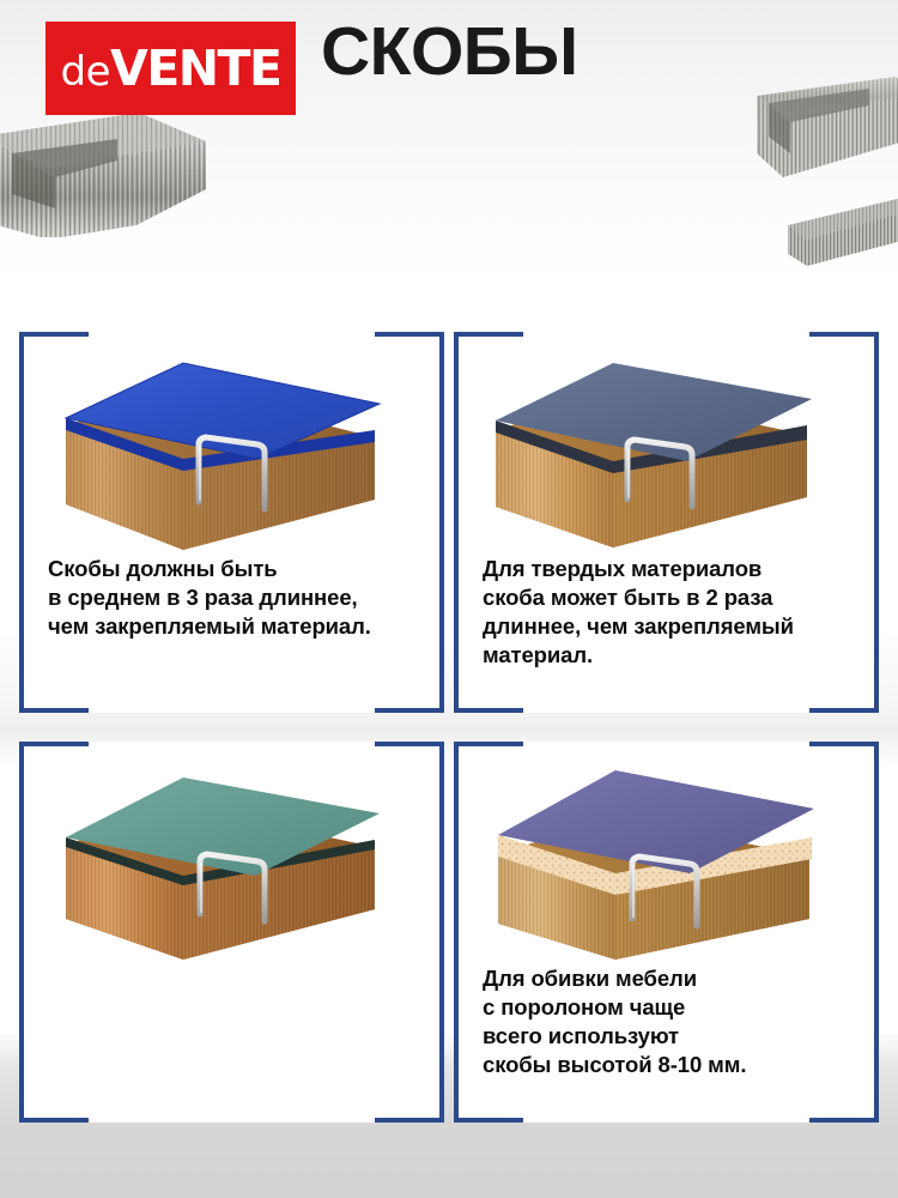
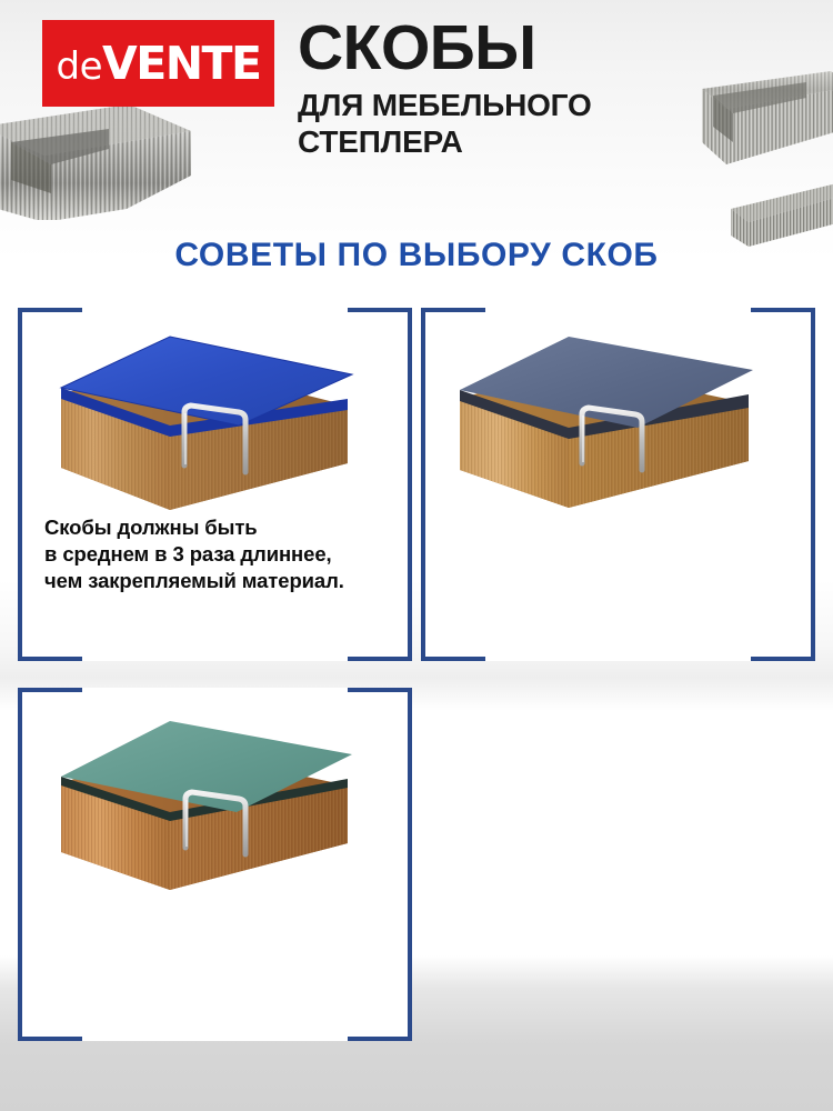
  deVENTE
  СКОБЫ
+ ДЛЯ МЕБЕЛЬНОГО
+ СТЕПЛЕРА
+ СОВЕТЫ ПО ВЫБОРУ СКОБ
  Скобы должны быть
  в среднем в 3 раза длиннее,
  чем закрепляемый материал.
- Для твердых материалов
- скоба может быть в 2 раза
- длиннее, чем закрепляемый
- материал.
- Для обивки мебели
- с поролоном чаще
- всего используют
- скобы высотой 8-10 мм.
